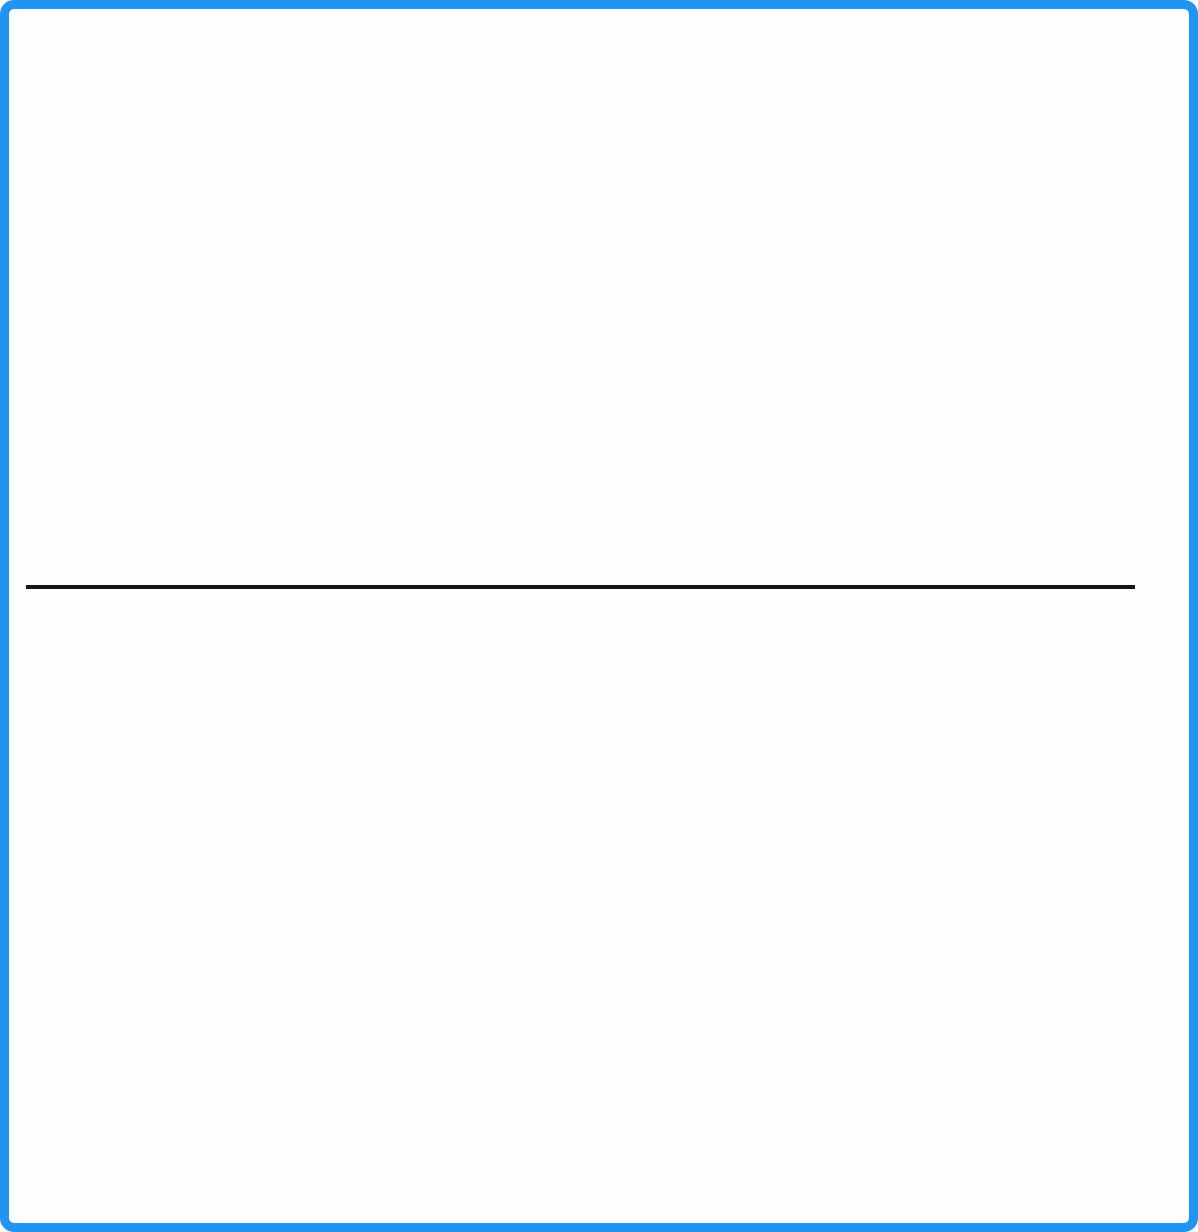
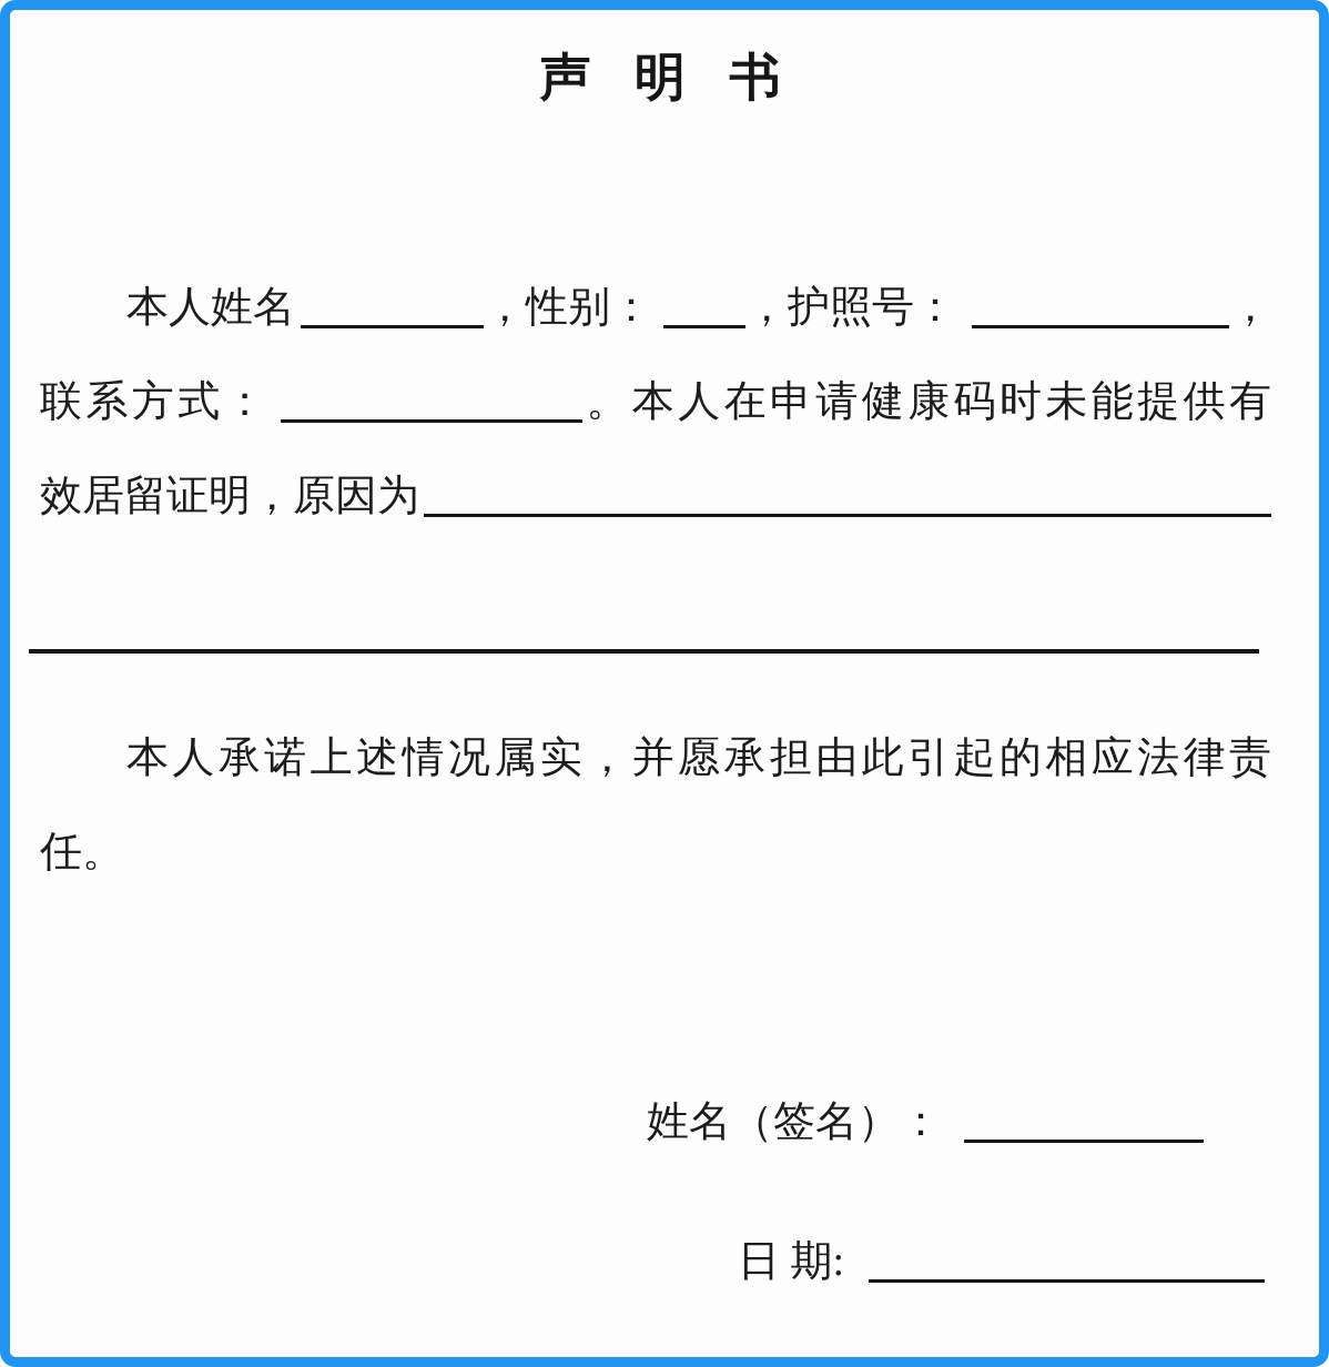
+ 声 明 书
+ 本人姓名 ，性别： ，护照号： ，
+ 联系方式： 。本人在申请健康码时未能提供有
+ 效居留证明，原因为
+ 本人承诺上述情况属实，并愿承担由此引起的相应法律责
+ 任。
+ 姓名（签名）：
+ 日 期:
